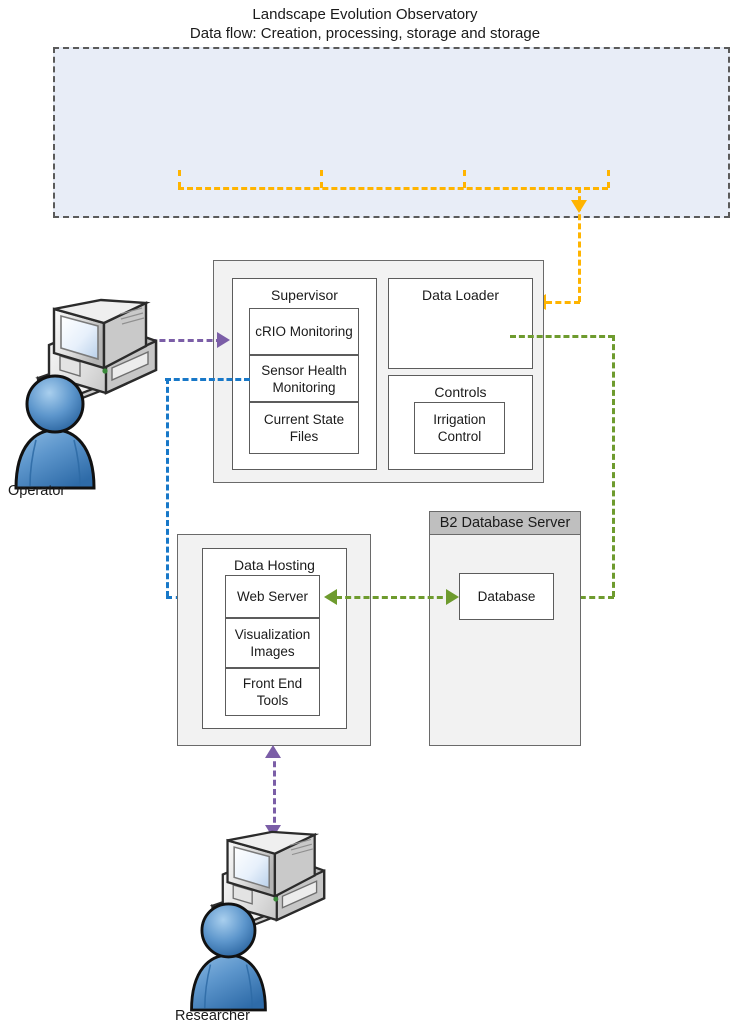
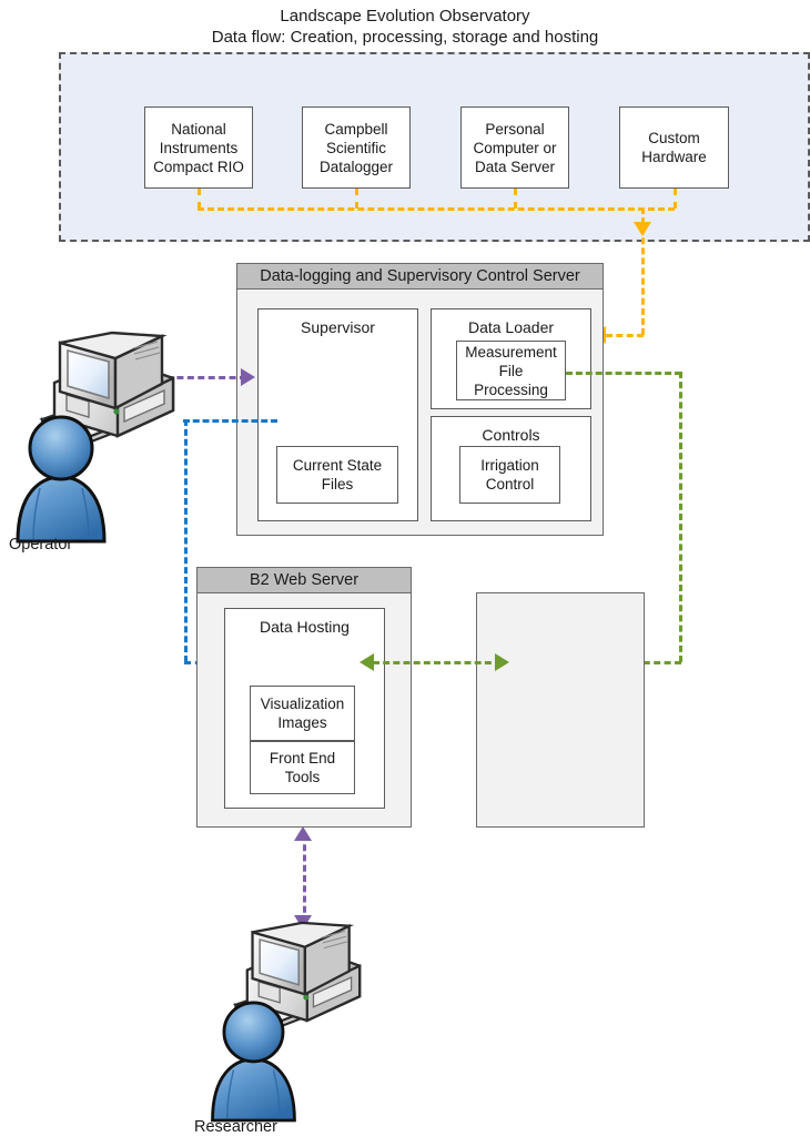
  Landscape Evolution Observatory
- Data flow: Creation, processing, storage and storage
+ Data flow: Creation, processing, storage and hosting
+ National Instruments Compact RIO
+ Campbell Scientific Datalogger
+ Personal Computer or Data Server
+ Custom Hardware
+ Data-logging and Supervisory Control Server
  Supervisor
- cRIO Monitoring
- Sensor Health Monitoring
  Current State Files
  Data Loader
+ Measurement File Processing
  Controls
  Irrigation Control
+ B2 Web Server
  Data Hosting
- Web Server
  Visualization Images
  Front End Tools
- B2 Database Server
- Database
  Operator
  Researcher
